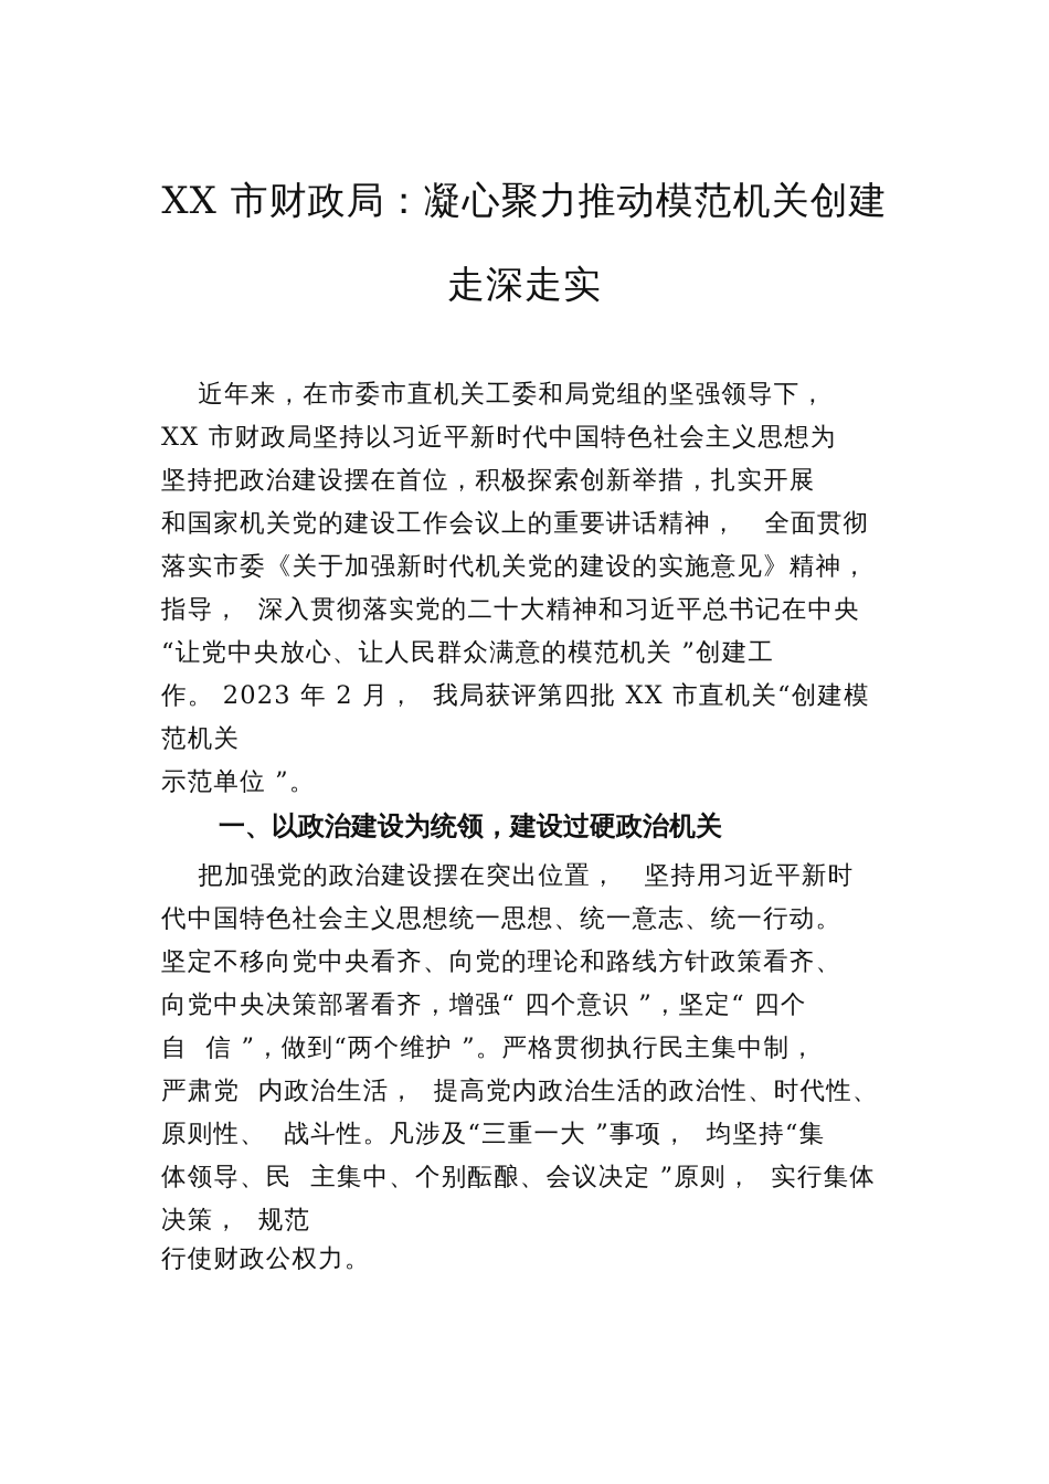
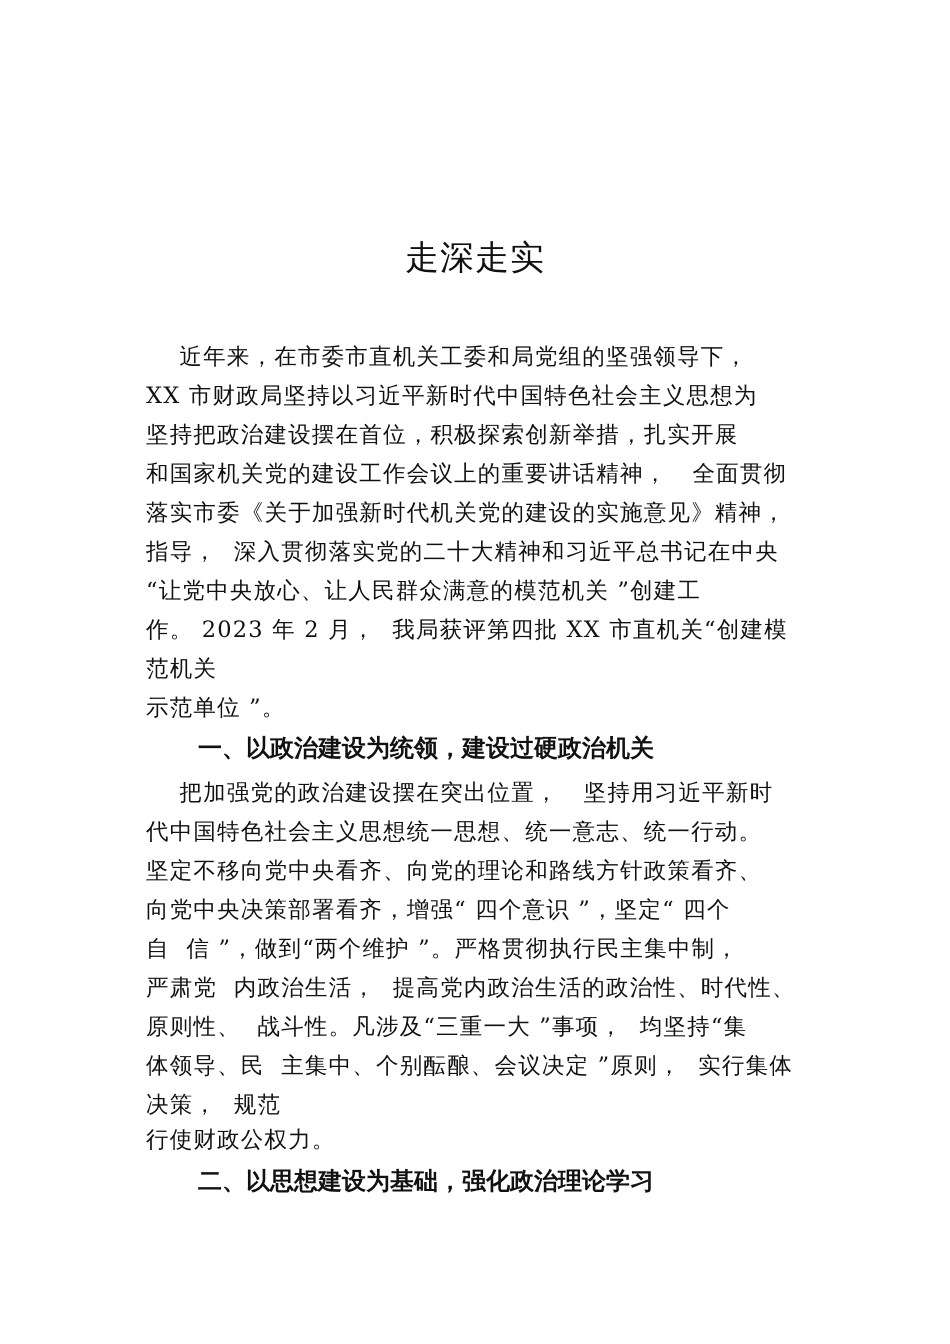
- XX 市财政局：凝心聚力推动模范机关创建
  走深走实
  近年来，在市委市直机关工委和局党组的坚强领导下，
  XX 市财政局坚持以习近平新时代中国特色社会主义思想为
  坚持把政治建设摆在首位，积极探索创新举措，扎实开展
  和国家机关党的建设工作会议上的重要讲话精神， 全面贯彻
  落实市委《关于加强新时代机关党的建设的实施意见》精神，
  指导， 深入贯彻落实党的二十大精神和习近平总书记在中央
  “让党中央放心、让人民群众满意的模范机关 ”创建工
  作。 2023 年 2 月， 我局获评第四批 XX 市直机关“创建模
  范机关
  示范单位 ”。
  一、以政治建设为统领，建设过硬政治机关
  把加强党的政治建设摆在突出位置， 坚持用习近平新时
  代中国特色社会主义思想统一思想、统一意志、统一行动。
  坚定不移向党中央看齐、向党的理论和路线方针政策看齐、
  向党中央决策部署看齐，增强“ 四个意识 ”，坚定“ 四个
  自 信 ”，做到“两个维护 ”。严格贯彻执行民主集中制，
  严肃党 内政治生活， 提高党内政治生活的政治性、时代性、
  原则性、 战斗性。凡涉及“三重一大 ”事项， 均坚持“集
  体领导、民 主集中、个别酝酿、会议决定 ”原则， 实行集体
  决策， 规范
  行使财政公权力。
+ 二、以思想建设为基础，强化政治理论学习
